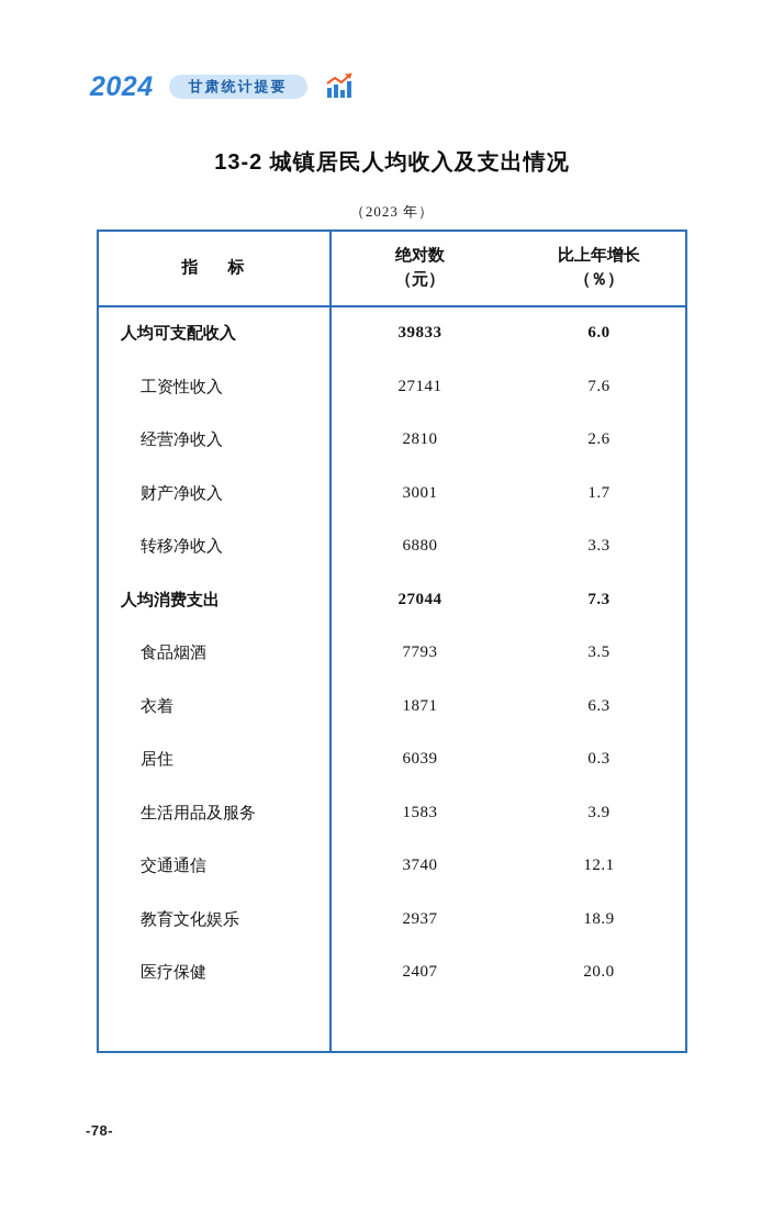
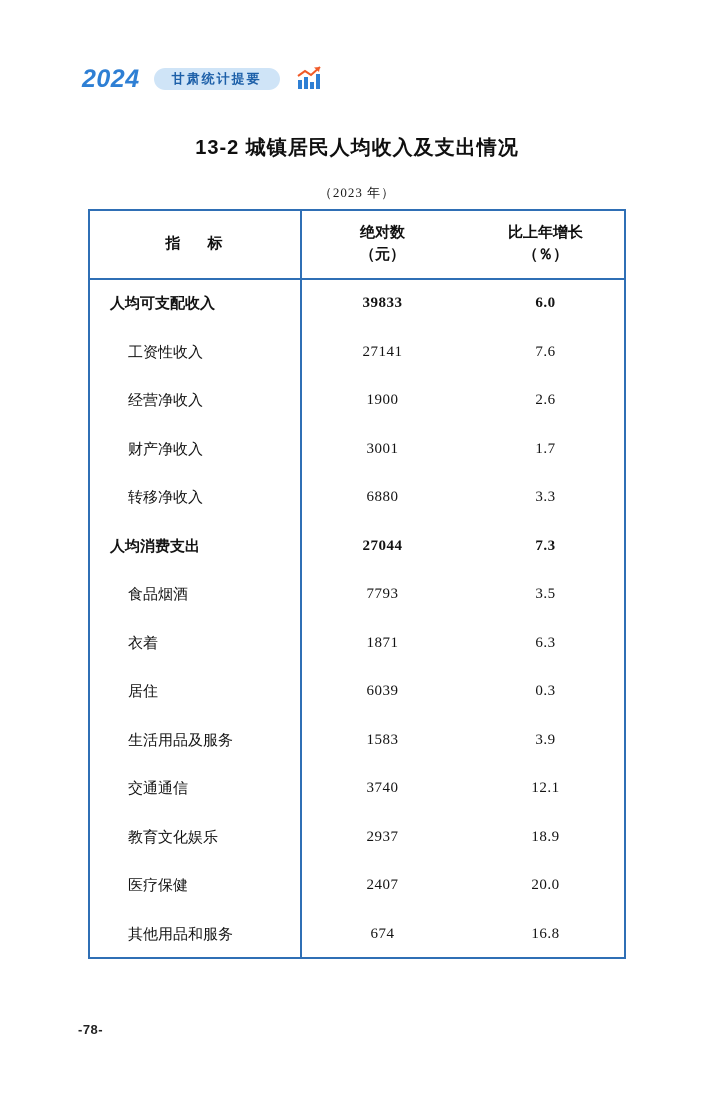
  2024
  甘肃统计提要
  13-2 城镇居民人均收入及支出情况
  （2023 年）
  指 标	绝对数 （元）	比上年增长 （％）
  人均可支配收入	39833	6.0
  工资性收入	27141	7.6
- 经营净收入	2810	2.6
+ 经营净收入	1900	2.6
  财产净收入	3001	1.7
  转移净收入	6880	3.3
  人均消费支出	27044	7.3
  食品烟酒	7793	3.5
  衣着	1871	6.3
  居住	6039	0.3
  生活用品及服务	1583	3.9
  交通通信	3740	12.1
  教育文化娱乐	2937	18.9
  医疗保健	2407	20.0
+ 其他用品和服务	674	16.8
  -78-
